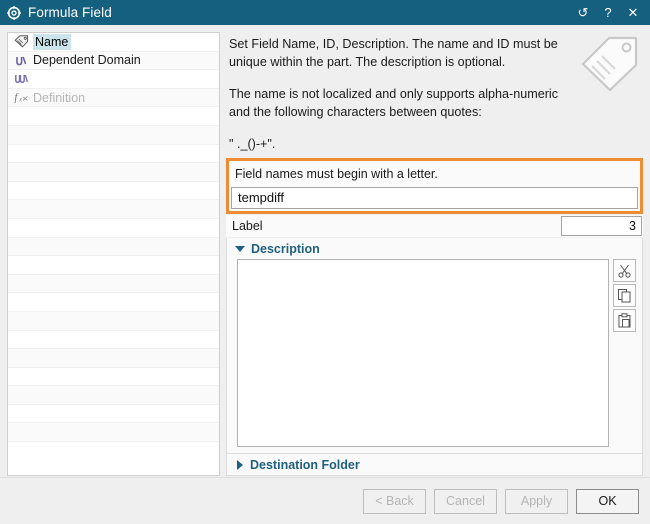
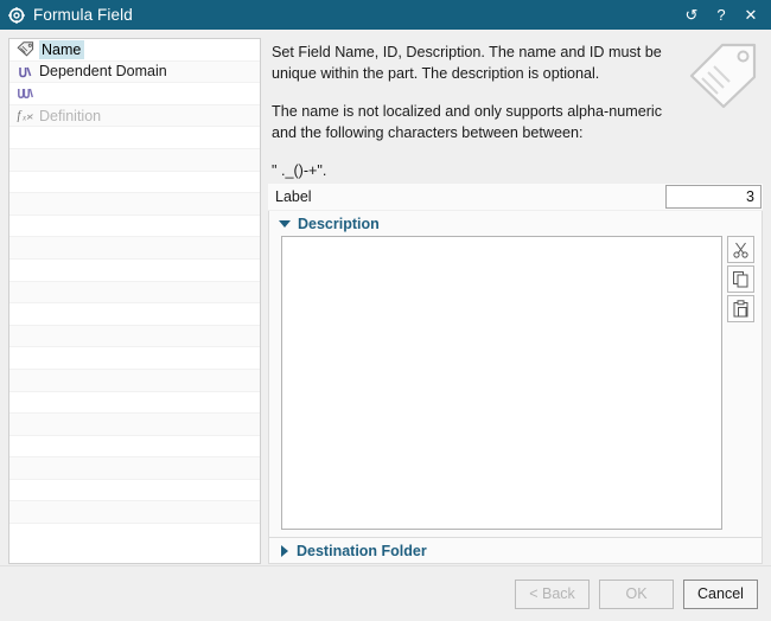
  Formula Field
  ↺
  ?
  ✕
  Name
  Dependent Domain
  f
  x
  Definition
  Set Field Name, ID, Description. The name and ID must be unique within the part. The description is optional.
- The name is not localized and only supports alpha-numeric and the following characters between quotes:
+ The name is not localized and only supports alpha-numeric and the following characters between between:
  " ._()-+".
- Field names must begin with a letter.
- tempdiff
  Label
  3
  Description
  Destination Folder
  < Back
- Cancel
+ OK
- Apply
- OK
+ Cancel
